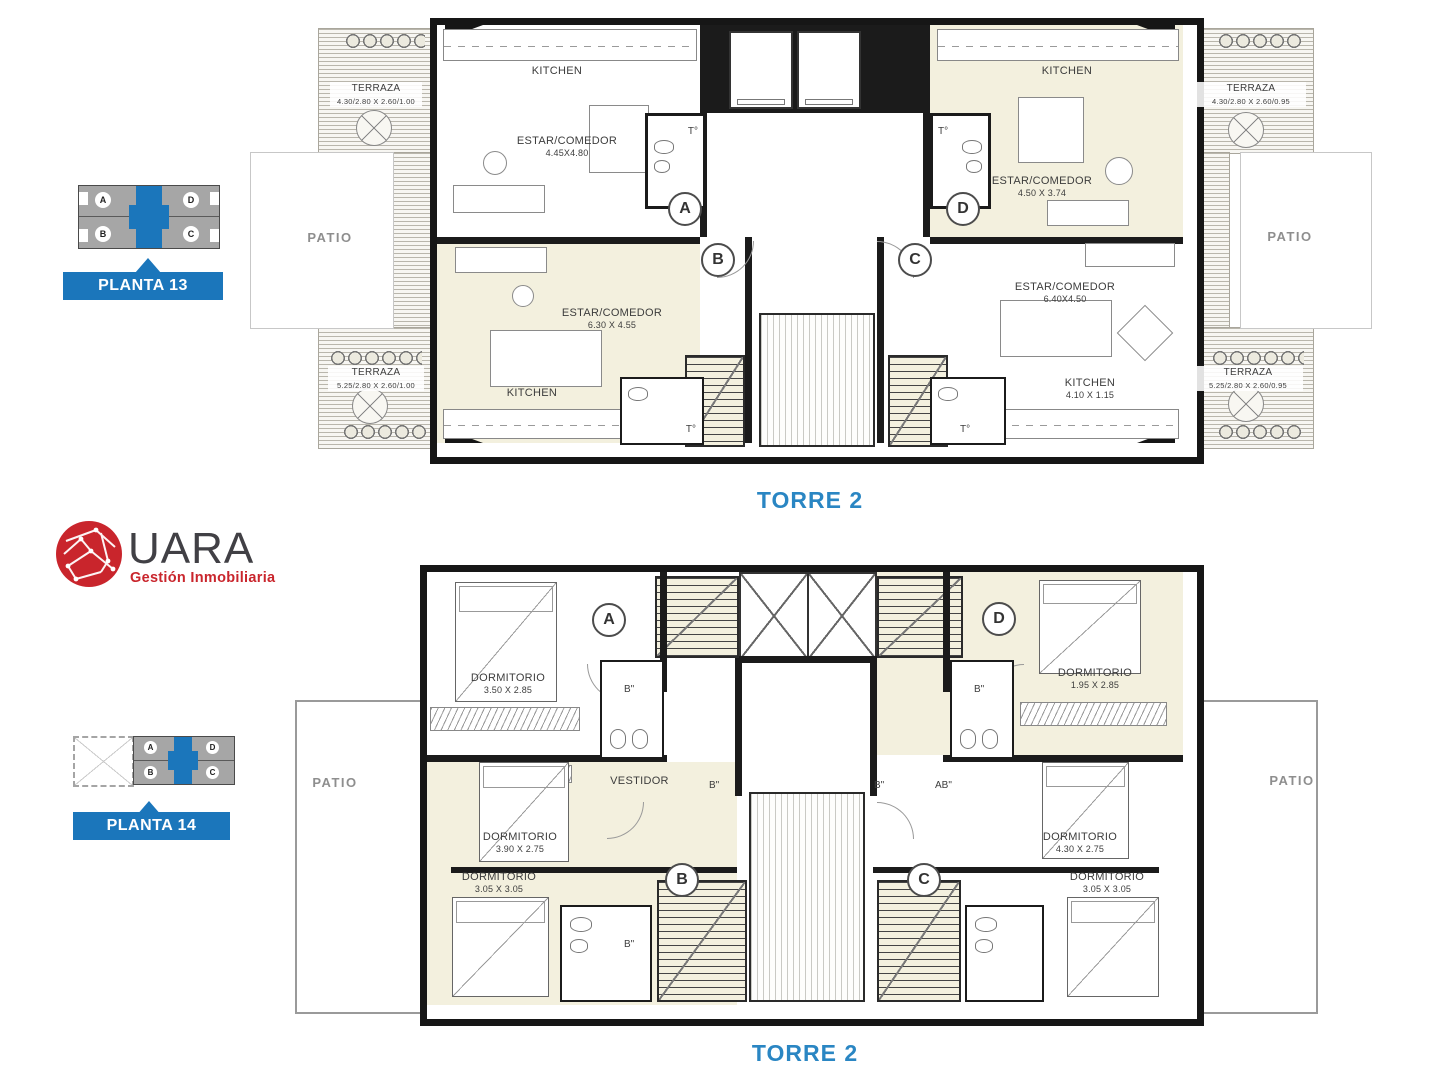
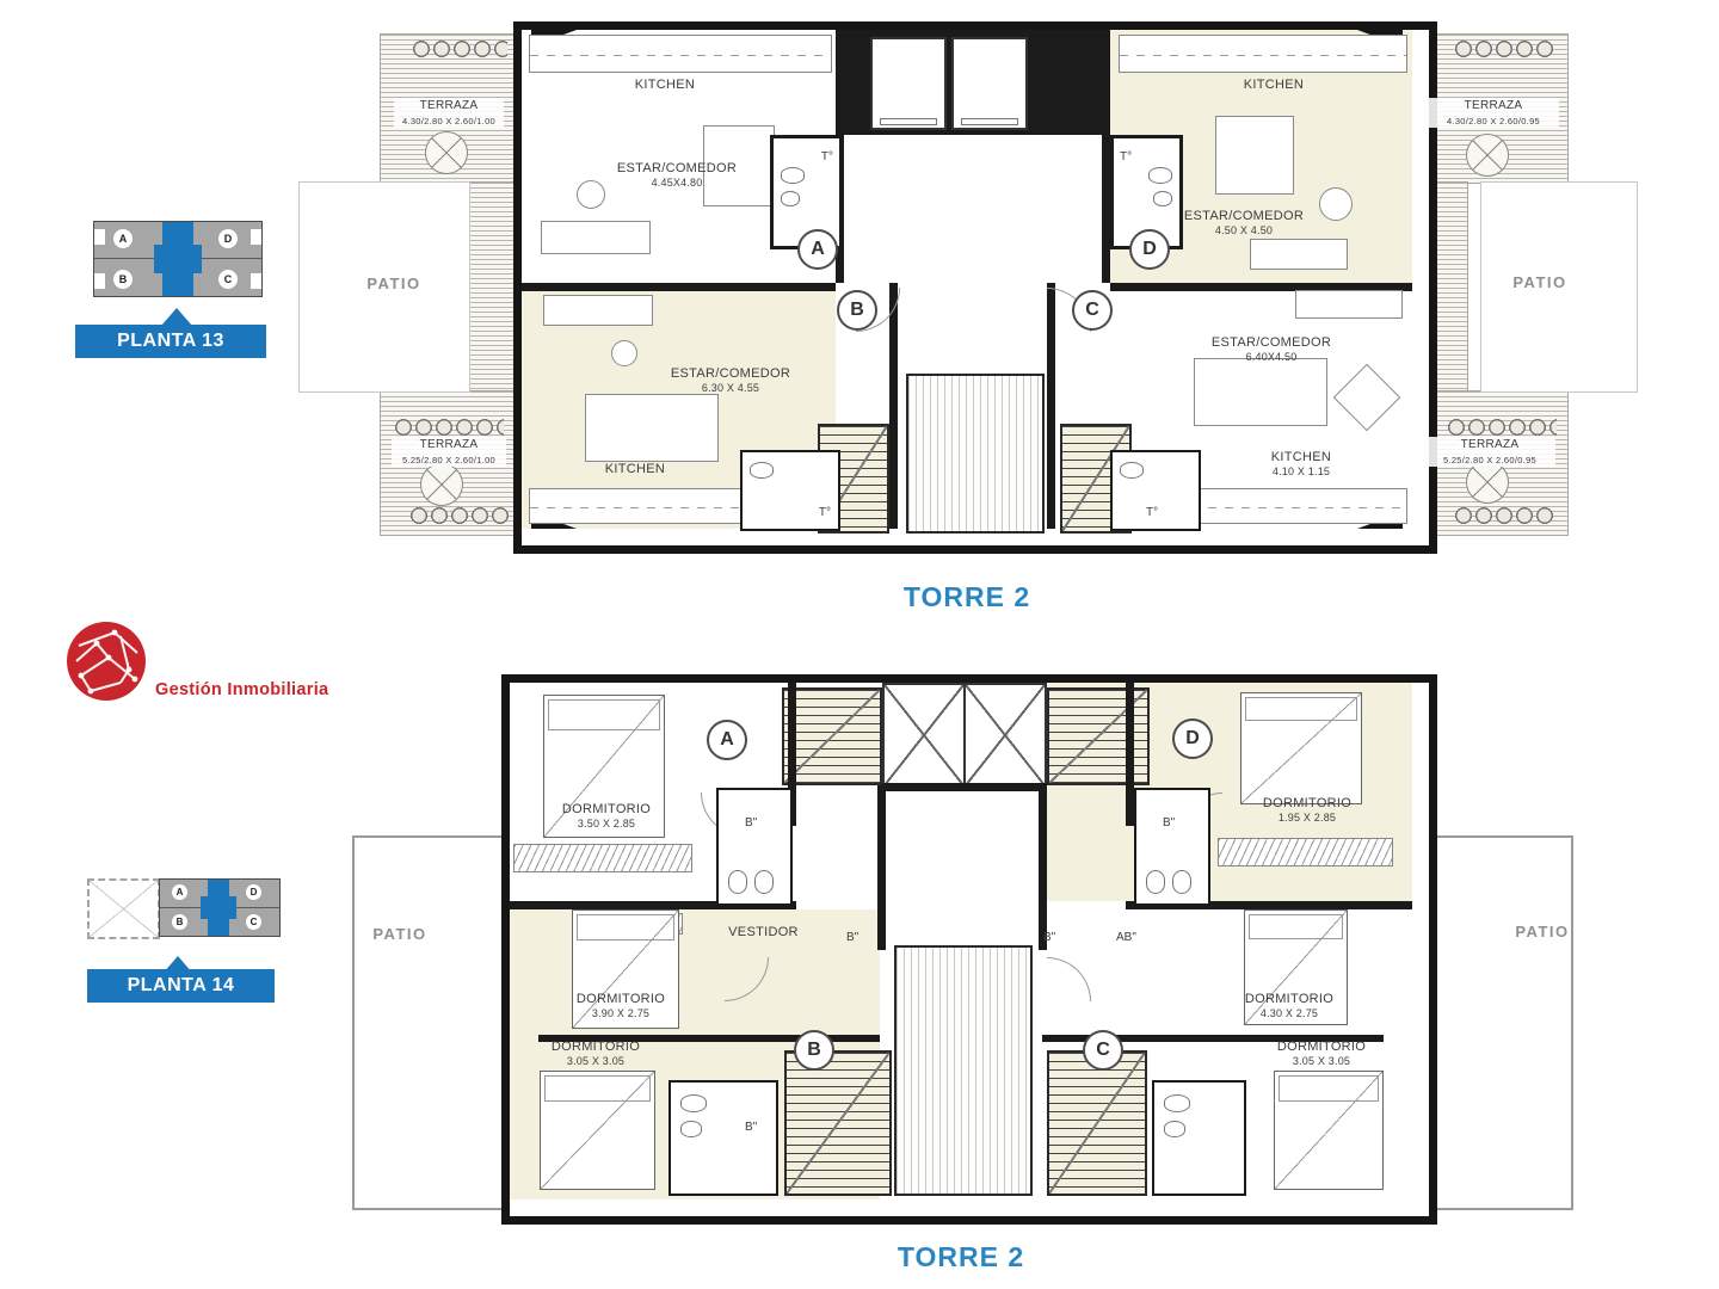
  A
  D
  B
  C
  PLANTA 13
- UARA
  Gestión Inmobiliaria
  A
  D
  B
  C
  PLANTA 14
  PATIO
  TERRAZA
  4.30/2.80 X 2.60/1.00
  TERRAZA
  5.25/2.80 X 2.60/1.00
  PATIO
  TERRAZA
  4.30/2.80 X 2.60/0.95
  TERRAZA
  5.25/2.80 X 2.60/0.95
  T°
  T°
  T°
  T°
  KITCHEN
  KITCHEN
  KITCHEN
  KITCHEN
  4.10 X 1.15
  ESTAR/COMEDOR
  4.45X4.80
  ESTAR/COMEDOR
- 4.50 X 3.74
+ 4.50 X 4.50
  ESTAR/COMEDOR
  6.30 X 4.55
  ESTAR/COMEDOR
  6.40X4.50
  A
  B
  C
  D
  TORRE 2
  PATIO
  PATIO
  B"
  B"
  B"
  B"
  B"
  AB"
  DORMITORIO
  3.50 X 2.85
  DORMITORIO
  1.95 X 2.85
  VESTIDOR
  DORMITORIO
  3.90 X 2.75
  DORMITORIO
  3.05 X 3.05
  DORMITORIO
  4.30 X 2.75
  DORMITORIO
  3.05 X 3.05
  A
  D
  B
  C
  TORRE 2
